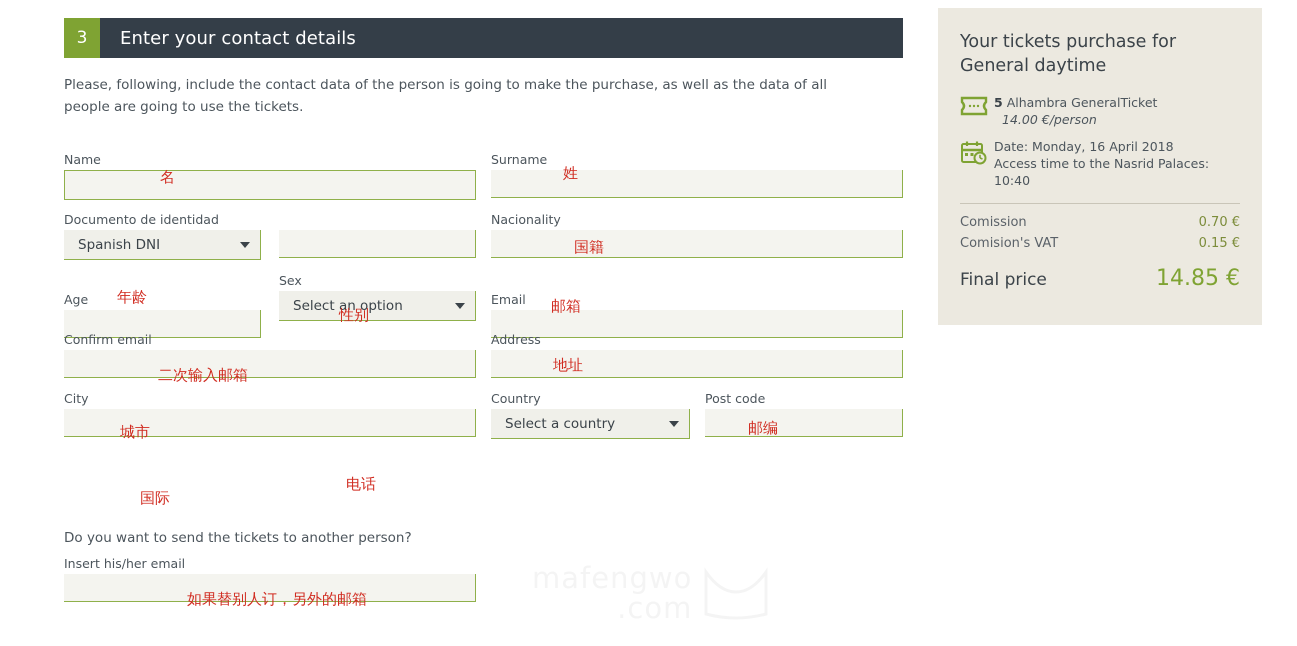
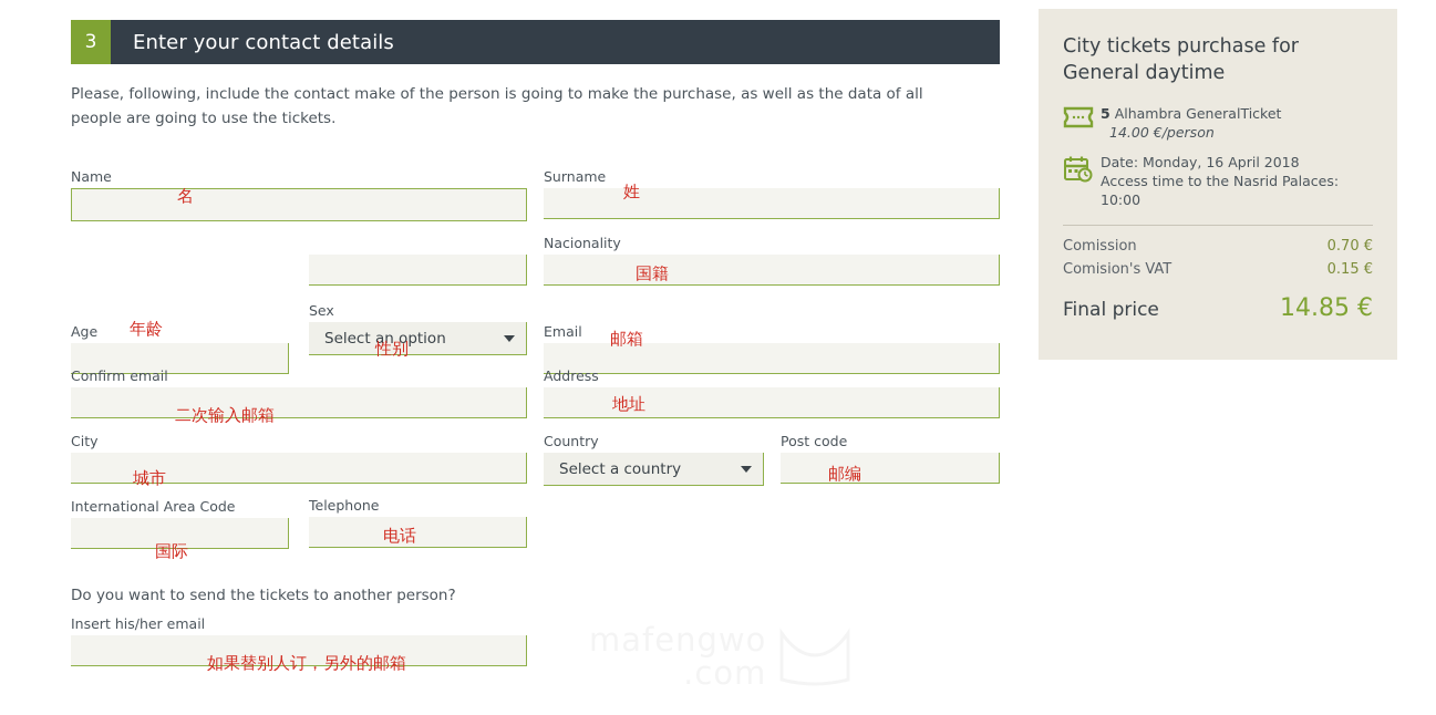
  3
  Enter your contact details
- Please, following, include the contact data of the person is going to make the purchase, as well as the data of all people are going to use the tickets.
+ Please, following, include the contact make of the person is going to make the purchase, as well as the data of all people are going to use the tickets.
  Name
  Surname
- Documento de identidad
- Spanish DNI
  Nacionality
  Age
  Sex
  Select an option
  Email
  Confirm email
  Address
  City
  Country
  Select a country
  Post code
+ International Area Code
+ Telephone
  Do you want to send the tickets to another person?
  Insert his/her email
  名
  姓
  国籍
  年龄
  性别
  邮箱
  二次输入邮箱
  地址
  城市
  邮编
  国际
  电话
  如果替别人订，另外的邮箱
- Your tickets purchase for General daytime
+ City tickets purchase for General daytime
  5 Alhambra GeneralTicket
  14.00 €/person
  Date: Monday, 16 April 2018
  Access time to the Nasrid Palaces:
- 10:40
+ 10:00
  Comission
  0.70 €
  Comision's VAT
  0.15 €
  Final price
  14.85 €
